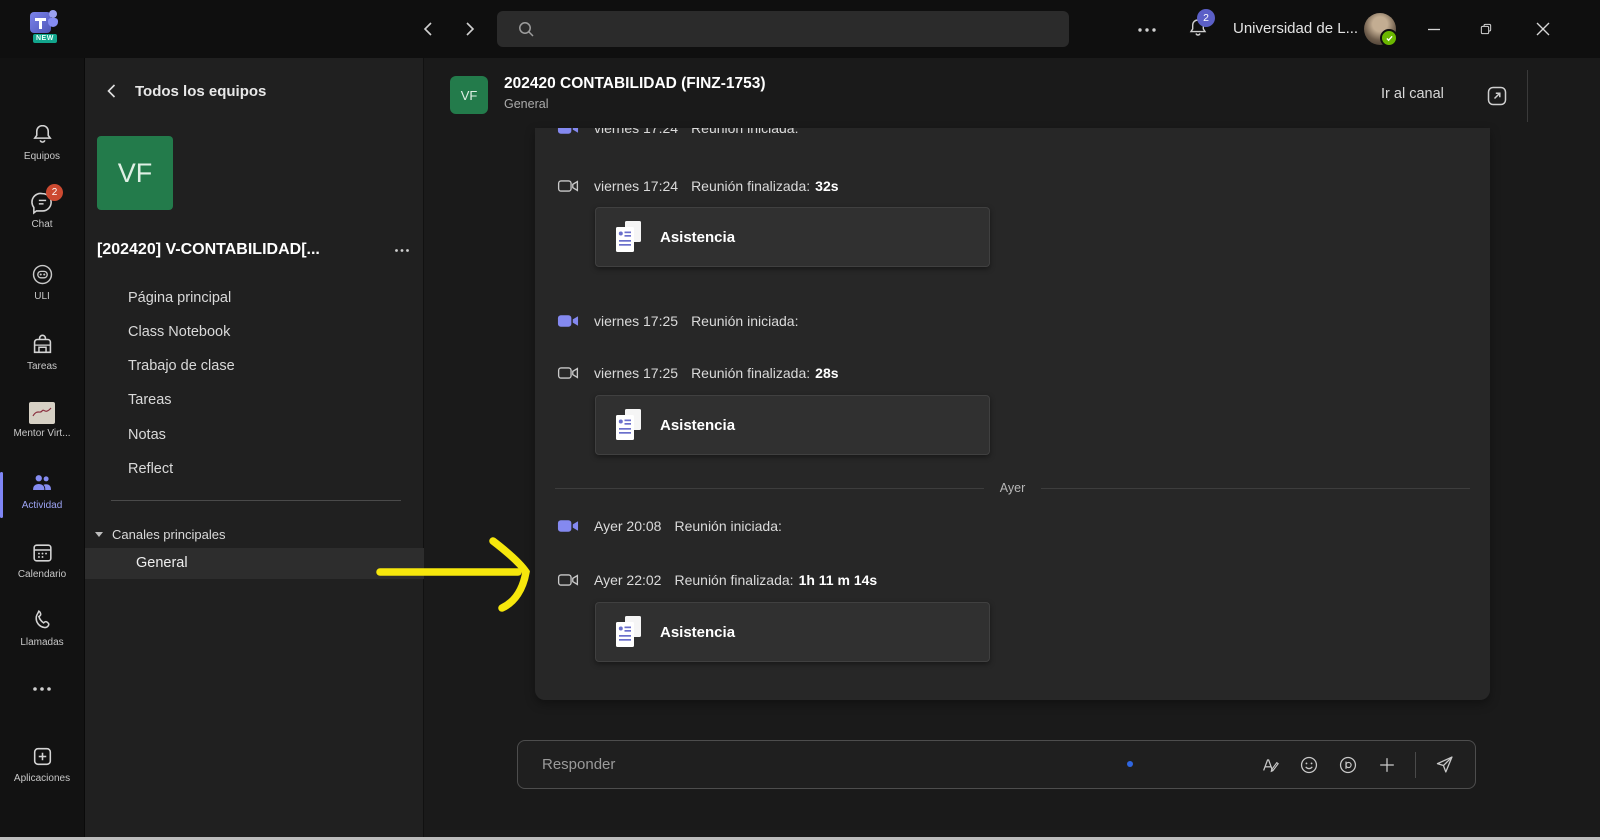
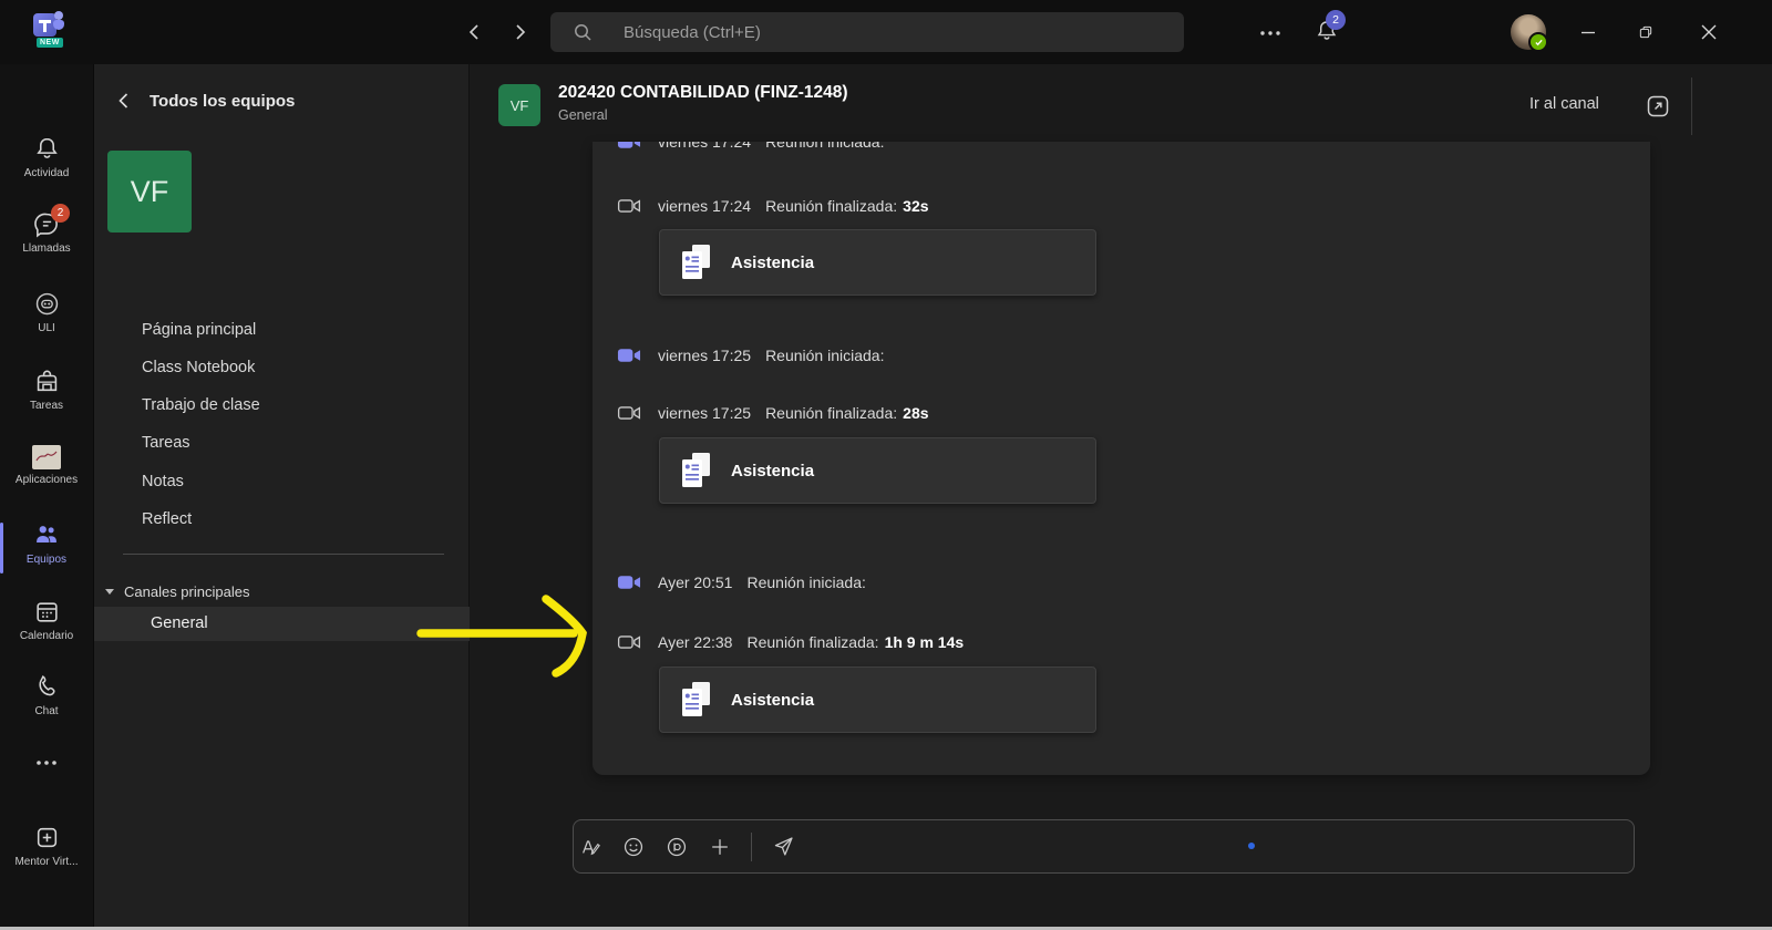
+ Búsqueda (Ctrl+E)
  2
- Universidad de L...
- Equipos
+ Actividad
  2
- Chat
+ Llamadas
  ULI
  Tareas
- Mentor Virt...
+ Aplicaciones
- Actividad
+ Equipos
  Calendario
- Llamadas
+ Chat
- Aplicaciones
+ Mentor Virt...
  Todos los equipos
  VF
- [202420] V-CONTABILIDAD[...
  Página principal
  Class Notebook
  Trabajo de clase
  Tareas
  Notas
  Reflect
  Canales principales
  General
  VF
- 202420 CONTABILIDAD (FINZ-1753)
+ 202420 CONTABILIDAD (FINZ-1248)
  General
  Ir al canal
  viernes 17:24
  Reunión iniciada:
  viernes 17:24
  Reunión finalizada:
  32s
  Asistencia
  viernes 17:25
  Reunión iniciada:
  viernes 17:25
  Reunión finalizada:
  28s
  Asistencia
- Ayer
- Ayer 20:08
+ Ayer 20:51
  Reunión iniciada:
- Ayer 22:02
+ Ayer 22:38
  Reunión finalizada:
- 1h 11 m 14s
+ 1h 9 m 14s
  Asistencia
- Responder
